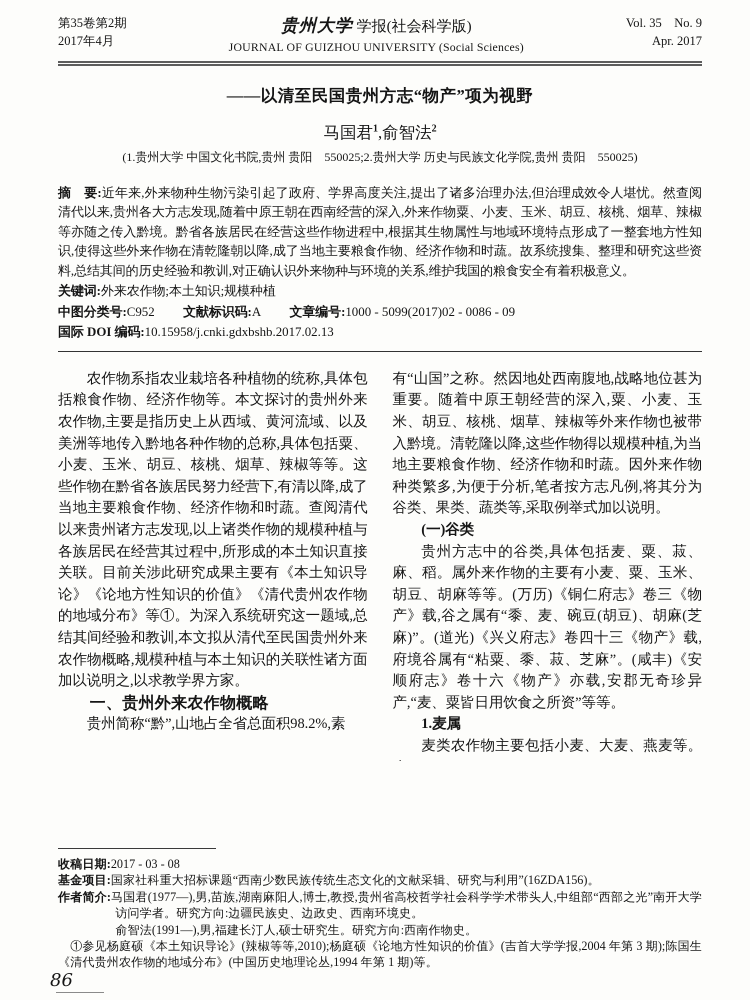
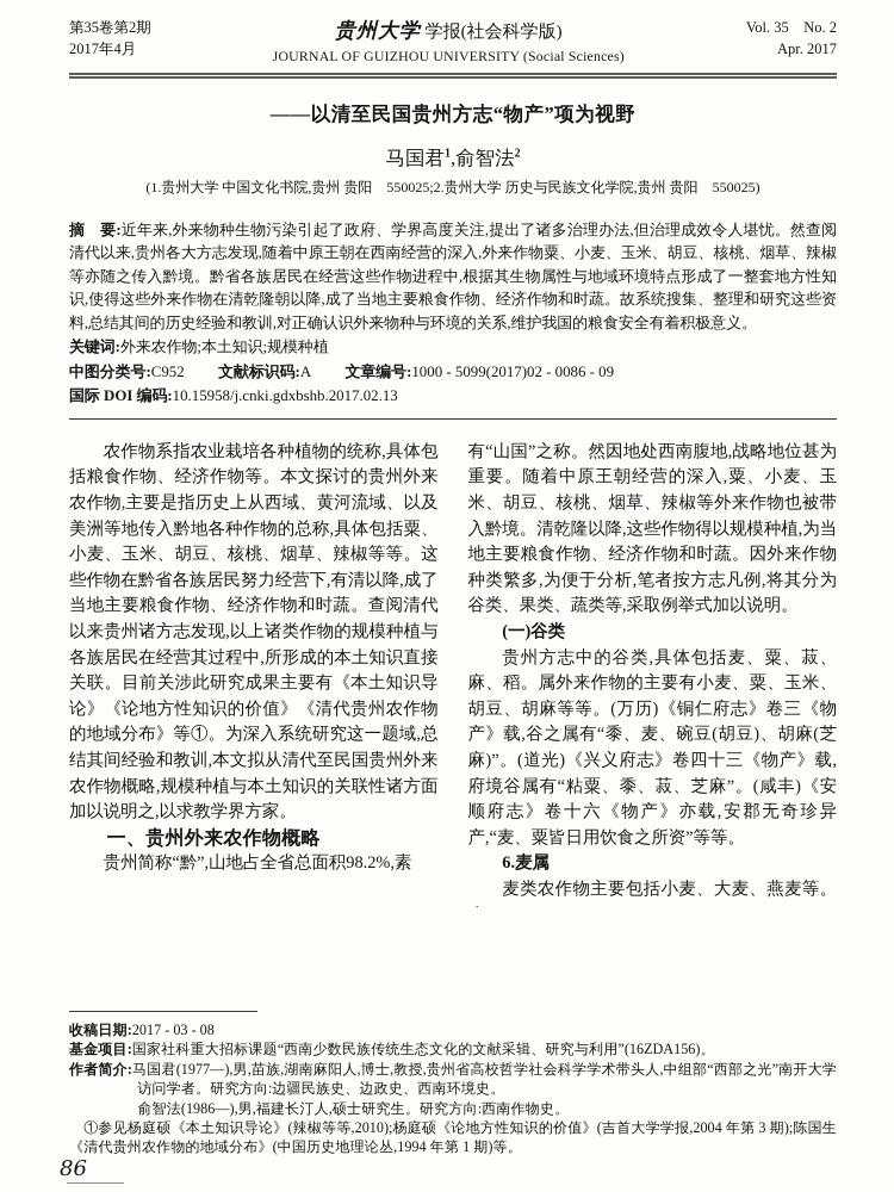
  第35卷第2期
  2017年4月
  贵州大学 学报(社会科学版)
  JOURNAL OF GUIZHOU UNIVERSITY (Social Sciences)
- Vol. 35 No. 9
+ Vol. 35 No. 2
  Apr. 2017
  ——以清至民国贵州方志“物产”项为视野
  马国君1,俞智法2
  (1.贵州大学 中国文化书院,贵州 贵阳 550025;2.贵州大学 历史与民族文化学院,贵州 贵阳 550025)
  摘 要:近年来,外来物种生物污染引起了政府、学界高度关注,提出了诸多治理办法,但治理成效令人堪忧。然查阅清代以来,贵州各大方志发现,随着中原王朝在西南经营的深入,外来作物粟、小麦、玉米、胡豆、核桃、烟草、辣椒等亦随之传入黔境。黔省各族居民在经营这些作物进程中,根据其生物属性与地域环境特点形成了一整套地方性知识,使得这些外来作物在清乾隆朝以降,成了当地主要粮食作物、经济作物和时蔬。故系统搜集、整理和研究这些资料,总结其间的历史经验和教训,对正确认识外来物种与环境的关系,维护我国的粮食安全有着积极意义。
  关键词:外来农作物;本土知识;规模种植
  中图分类号:C952 文献标识码:A 文章编号:1000 - 5099(2017)02 - 0086 - 09
  国际 DOI 编码:10.15958/j.cnki.gdxbshb.2017.02.13
  农作物系指农业栽培各种植物的统称,具体包括粮食作物、经济作物等。本文探讨的贵州外来农作物,主要是指历史上从西域、黄河流域、以及美洲等地传入黔地各种作物的总称,具体包括粟、小麦、玉米、胡豆、核桃、烟草、辣椒等等。这些作物在黔省各族居民努力经营下,有清以降,成了当地主要粮食作物、经济作物和时蔬。查阅清代以来贵州诸方志发现,以上诸类作物的规模种植与各族居民在经营其过程中,所形成的本土知识直接关联。目前关涉此研究成果主要有《本土知识导论》《论地方性知识的价值》《清代贵州农作物的地域分布》等①。为深入系统研究这一题域,总结其间经验和教训,本文拟从清代至民国贵州外来农作物概略,规模种植与本土知识的关联性诸方面加以说明之,以求教学界方家。
  一、贵州外来农作物概略
  贵州简称“黔”,山地占全省总面积98.2%,素
  有“山国”之称。然因地处西南腹地,战略地位甚为重要。随着中原王朝经营的深入,粟、小麦、玉米、胡豆、核桃、烟草、辣椒等外来作物也被带入黔境。清乾隆以降,这些作物得以规模种植,为当地主要粮食作物、经济作物和时蔬。因外来作物种类繁多,为便于分析,笔者按方志凡例,将其分为谷类、果类、蔬类等,采取例举式加以说明。
  (一)谷类
  贵州方志中的谷类,具体包括麦、粟、菽、麻、稻。属外来作物的主要有小麦、粟、玉米、胡豆、胡麻等等。(万历)《铜仁府志》卷三《物产》载,谷之属有“黍、麦、碗豆(胡豆)、胡麻(芝麻)”。(道光)《兴义府志》卷四十三《物产》载,府境谷属有“粘粟、黍、菽、芝麻”。(咸丰)《安顺府志》卷十六《物产》亦载,安郡无奇珍异产,“麦、粟皆日用饮食之所资”等等。
- 1.麦属
+ 6.麦属
  麦类农作物主要包括小麦、大麦、燕麦等。
  收稿日期:2017 - 03 - 08
  基金项目:国家社科重大招标课题“西南少数民族传统生态文化的文献采辑、研究与利用”(16ZDA156)。
  作者简介:马国君(1977—),男,苗族,湖南麻阳人,博士,教授,贵州省高校哲学社会科学学术带头人,中组部“西部之光”南开大学访问学者。研究方向:边疆民族史、边政史、西南环境史。
- 俞智法(1991—),男,福建长汀人,硕士研究生。研究方向:西南作物史。
+ 俞智法(1986—),男,福建长汀人,硕士研究生。研究方向:西南作物史。
  ①参见杨庭硕《本土知识导论》(辣椒等等,2010);杨庭硕《论地方性知识的价值》(吉首大学学报,2004 年第 3 期);陈国生《清代贵州农作物的地域分布》(中国历史地理论丛,1994 年第 1 期)等。
  86
